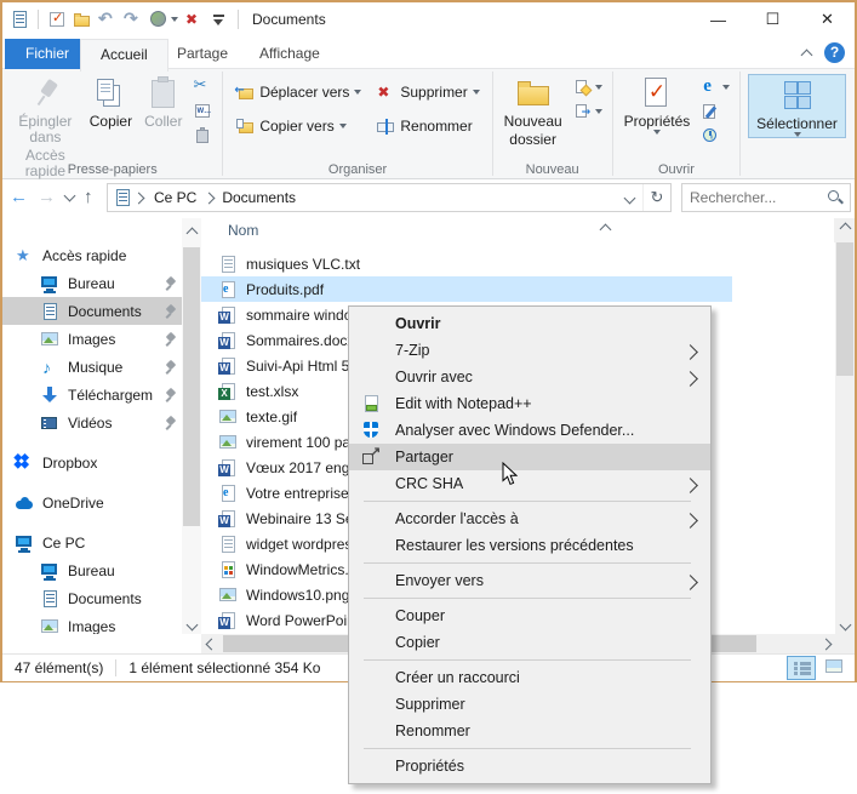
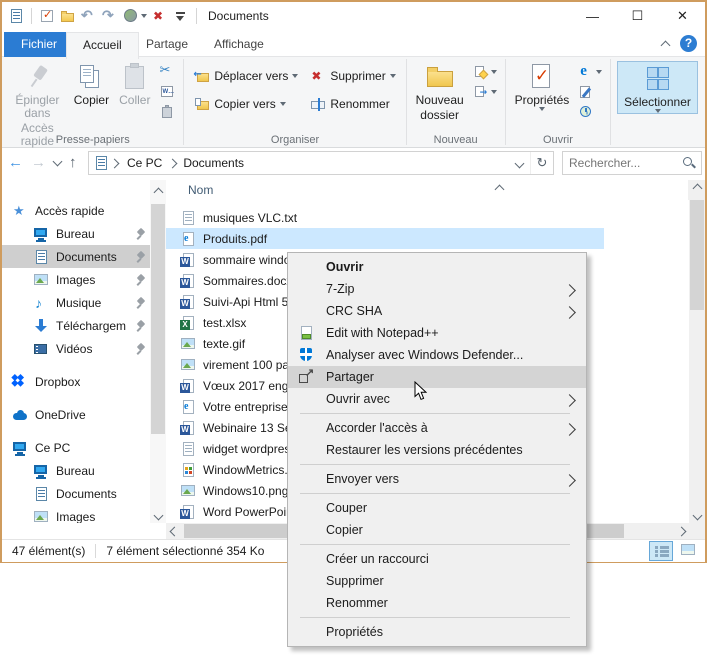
  Documents
  —
  ☐
  ✕
  Fichier
  Accueil
  Partage
  Affichage
  ?
  Épingler dans
  Accès rapide
  Copier
  Coller
  Presse-papiers
  Déplacer vers
  Copier vers
  Supprimer
  Renommer
  Organiser
  Nouveau
  dossier
  Nouveau
  Propriétés
  Ouvrir
  Sélectionner
  ←
  →
  ↑
  Ce PC
  Documents
  ↻
  Rechercher...
  Accès rapide
  Bureau
  Documents
  Images
  Musique
  Téléchargem
  Vidéos
  Dropbox
  OneDrive
  Ce PC
  Bureau
  Documents
  Images
  Nom
  musiques VLC.txt
  Produits.pdf
  sommaire wind
  Sommaires.doc
  Suivi-Api Html 5
  test.xlsx
  texte.gif
  virement 100 pa
  Vœux 2017 eng
  Votre entreprise
  Webinaire 13 S
  widget wordpre
  WindowMetrics
  Windows10.png
  Word PowerPoi
  47 élément(s)
- 1 élément sélectionné 354 Ko
+ 7 élément sélectionné 354 Ko
  Ouvrir
  7-Zip
- Ouvrir avec
+ CRC SHA
  Edit with Notepad++
  Analyser avec Windows Defender...
  Partager
- CRC SHA
+ Ouvrir avec
  Accorder l'accès à
  Restaurer les versions précédentes
  Envoyer vers
  Couper
  Copier
  Créer un raccourci
  Supprimer
  Renommer
  Propriétés
